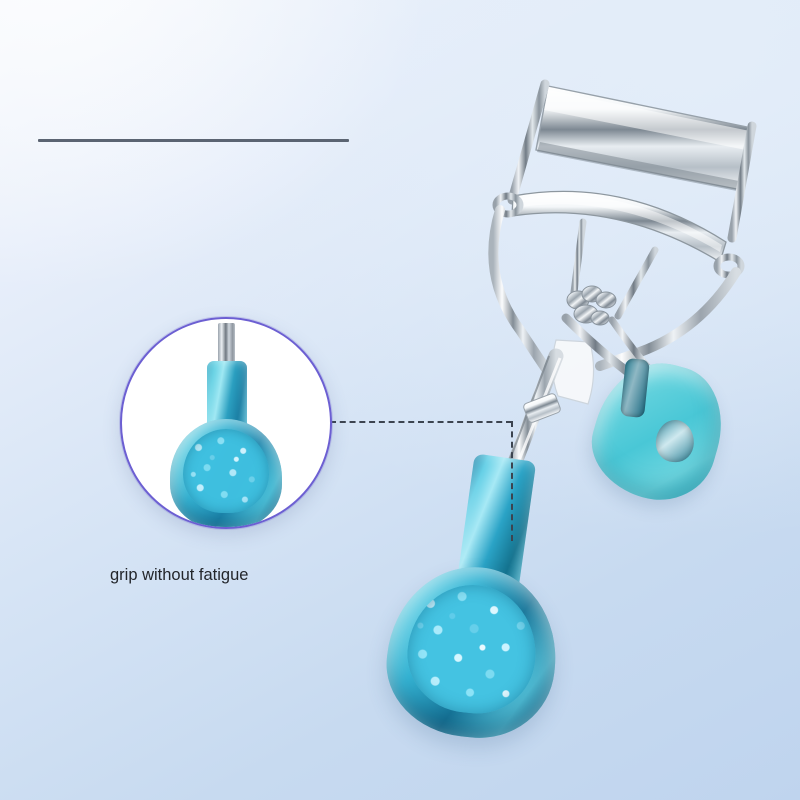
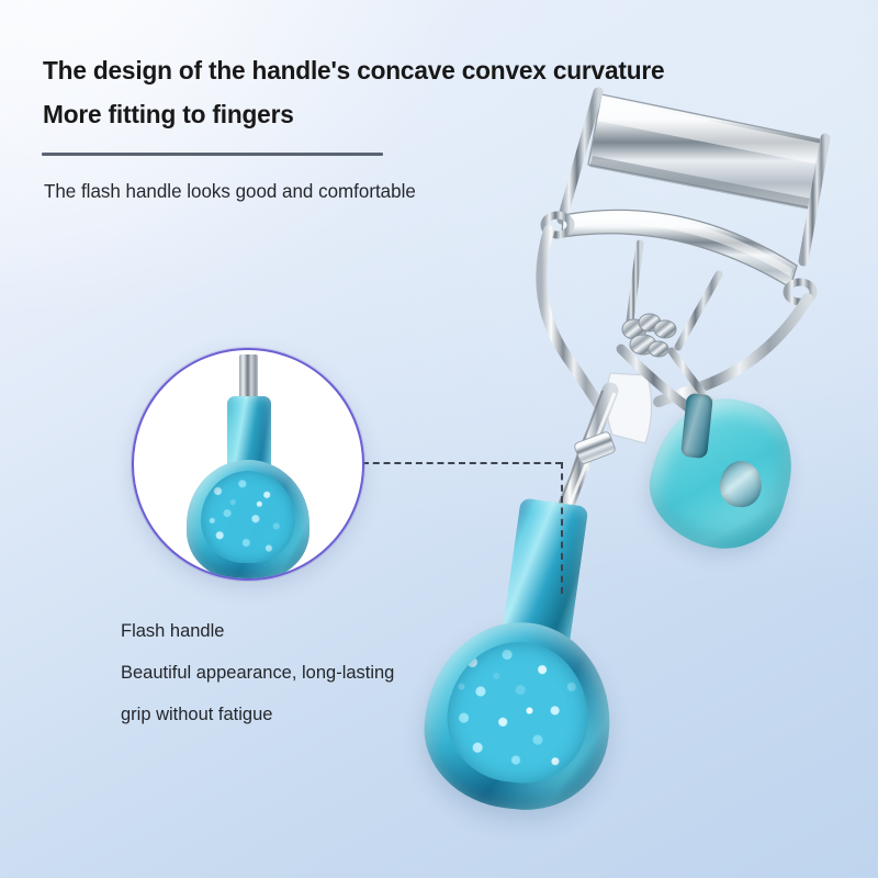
+ The design of the handle's concave convex curvature
+ More fitting to fingers
+ The flash handle looks good and comfortable
+ Flash handle
+ Beautiful appearance, long-lasting
  grip without fatigue
